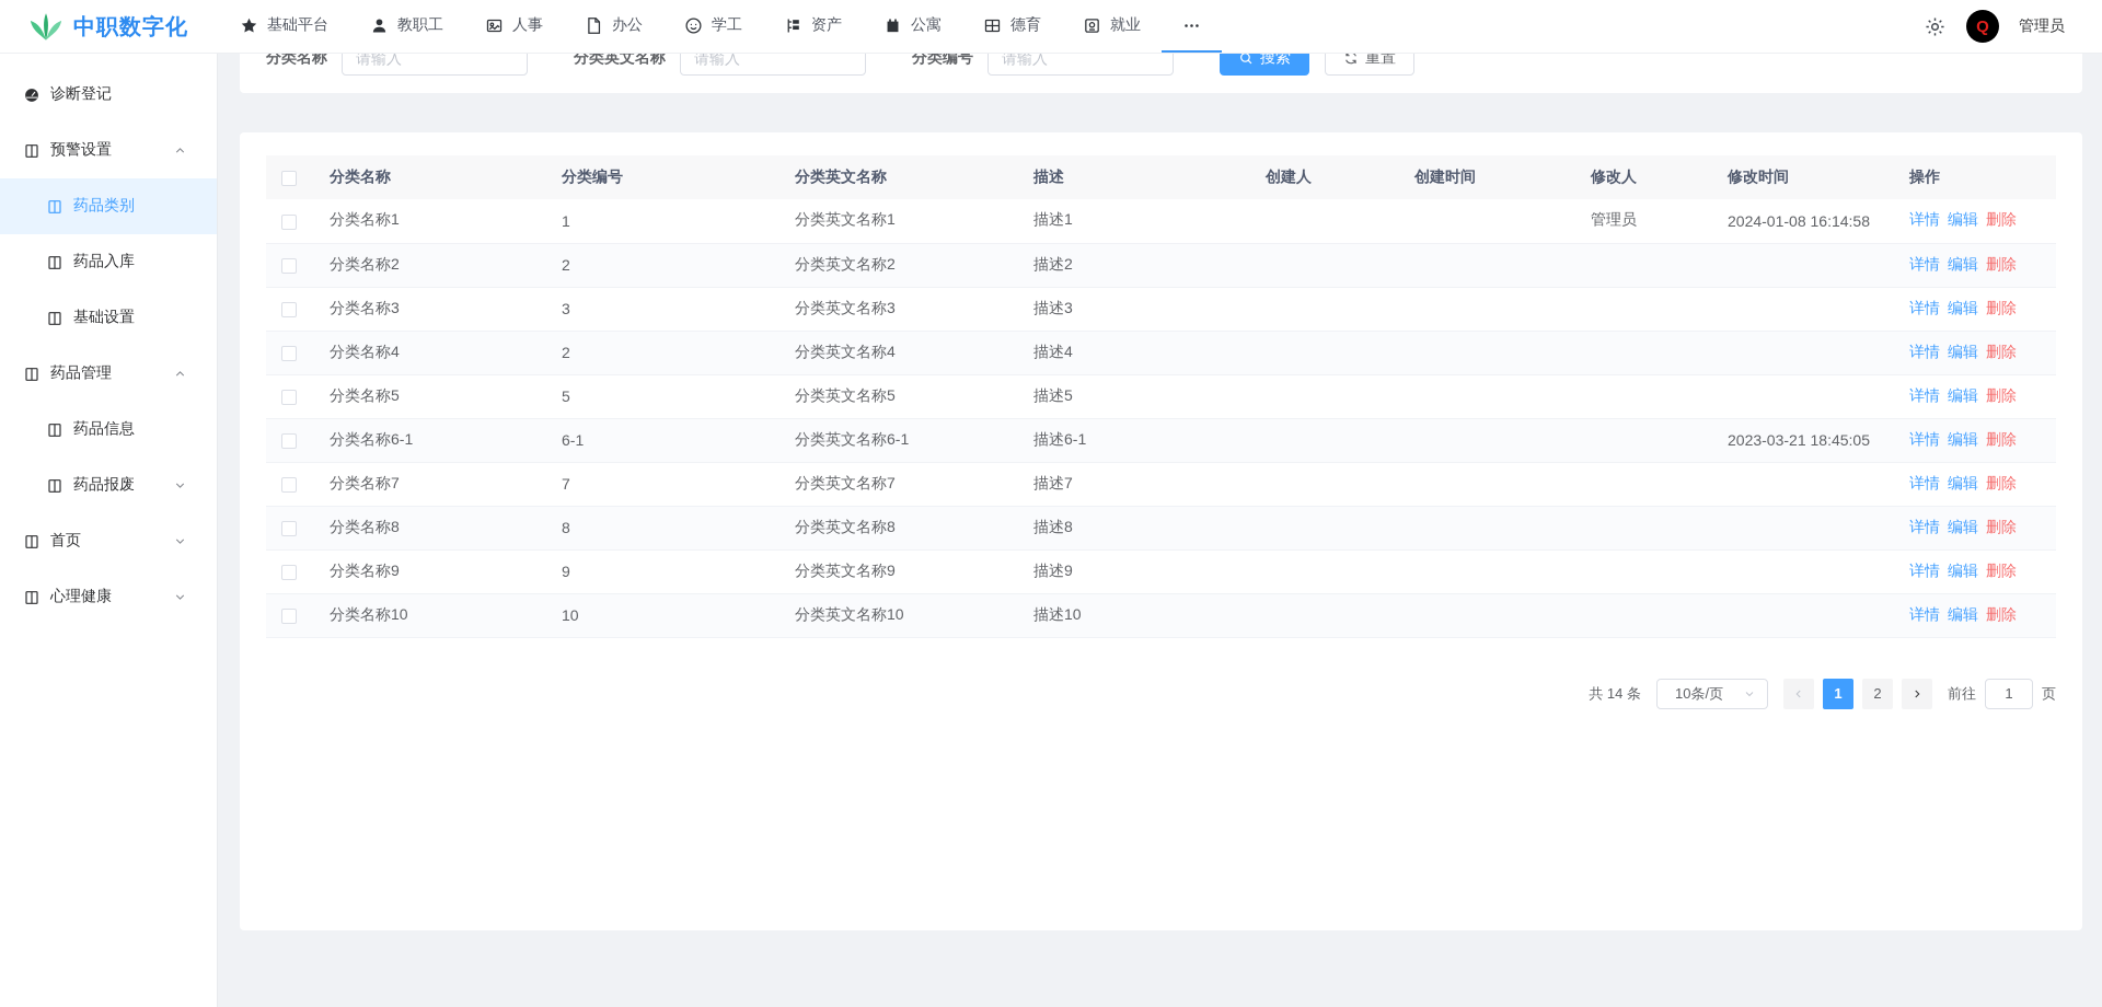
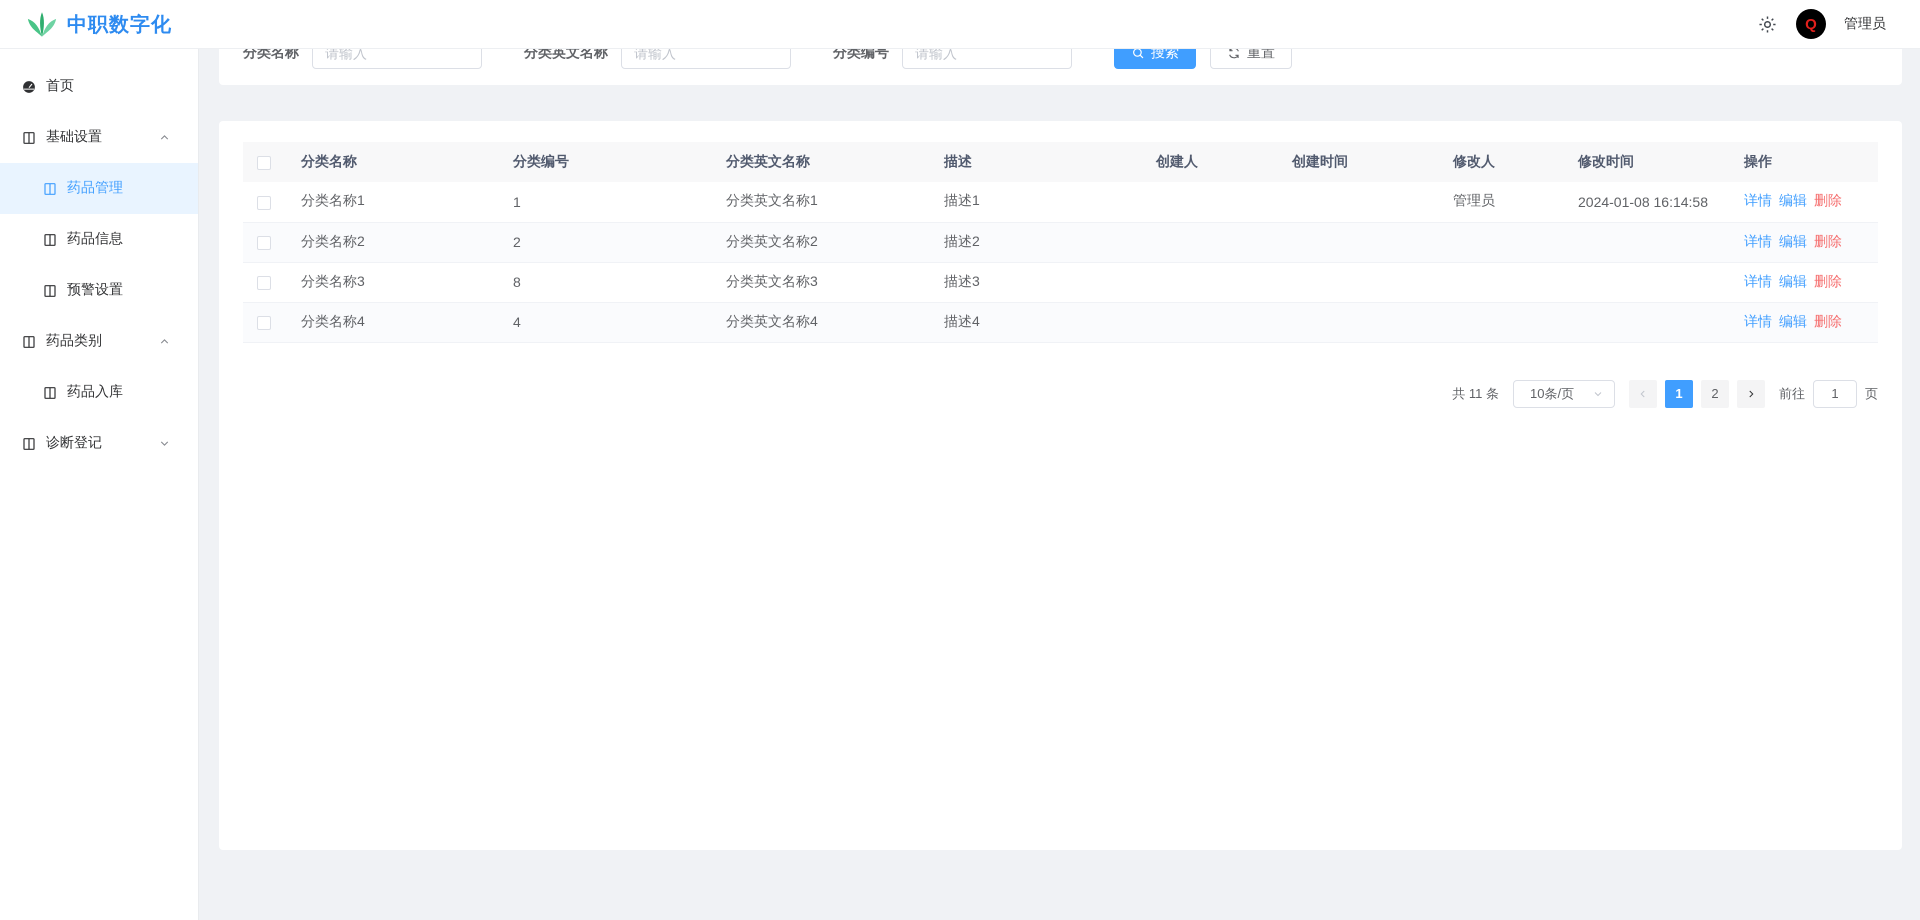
  中职数字化
- 基础平台
- 教职工
- 人事
- 办公
- 学工
- 资产
- 公寓
- 德育
- 就业
  Q
  管理员
- 诊断登记
+ 首页
- 预警设置
+ 基础设置
- 药品类别
+ 药品管理
- 药品入库
+ 药品信息
- 基础设置
+ 预警设置
- 药品管理
+ 药品类别
- 药品信息
+ 药品入库
- 药品报废
- 首页
+ 诊断登记
- 心理健康
  分类名称
  请输入
  分类英文名称
  请输入
  分类编号
  请输入
  搜索
  重置
  	分类名称	分类编号	分类英文名称	描述	创建人	创建时间	修改人	修改时间	操作
  	分类名称1	1	分类英文名称1	描述1			管理员	2024-01-08 16:14:58	详情 编辑 删除
  	分类名称2	2	分类英文名称2	描述2					详情 编辑 删除
- 	分类名称3	3	分类英文名称3	描述3					详情 编辑 删除
+ 	分类名称3	8	分类英文名称3	描述3					详情 编辑 删除
- 	分类名称4	2	分类英文名称4	描述4					详情 编辑 删除
+ 	分类名称4	4	分类英文名称4	描述4					详情 编辑 删除
- 	分类名称5	5	分类英文名称5	描述5					详情 编辑 删除
- 	分类名称6-1	6-1	分类英文名称6-1	描述6-1				2023-03-21 18:45:05	详情 编辑 删除
- 	分类名称7	7	分类英文名称7	描述7					详情 编辑 删除
- 	分类名称8	8	分类英文名称8	描述8					详情 编辑 删除
- 	分类名称9	9	分类英文名称9	描述9					详情 编辑 删除
- 	分类名称10	10	分类英文名称10	描述10					详情 编辑 删除
- 共 14 条
+ 共 11 条
  10条/页
  1
  2
  前往
  1
  页
